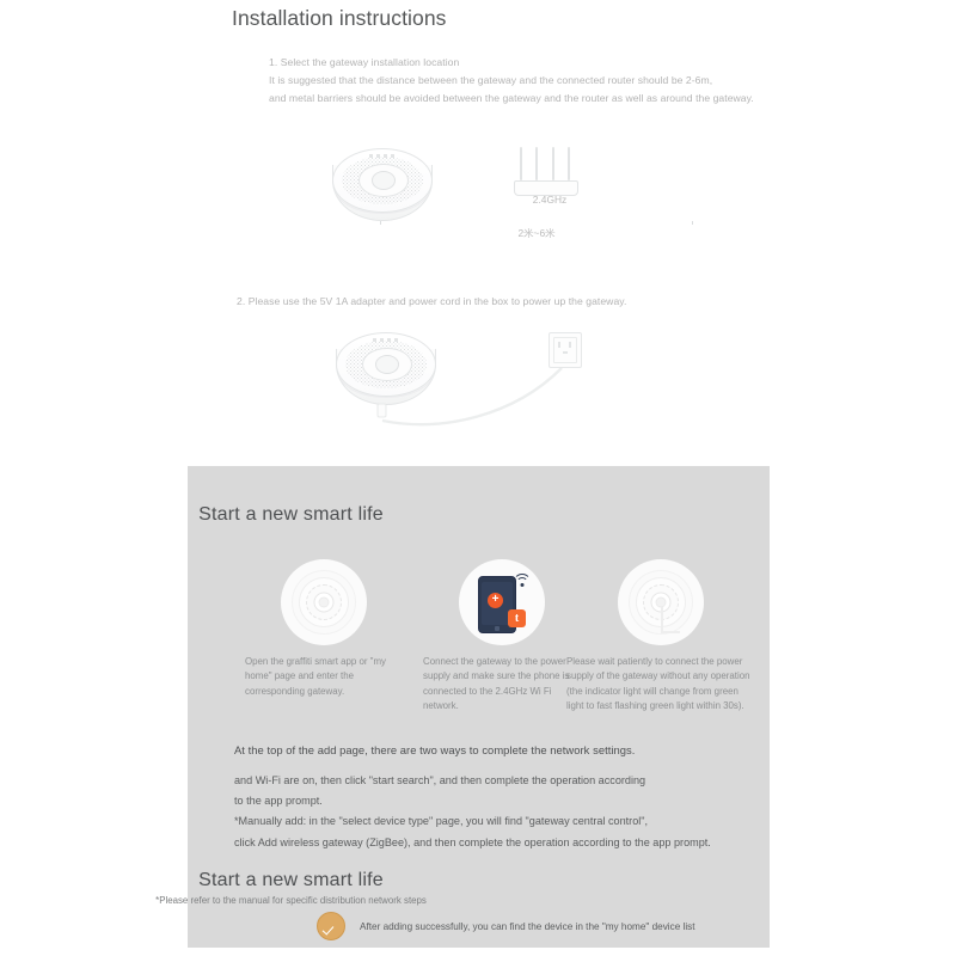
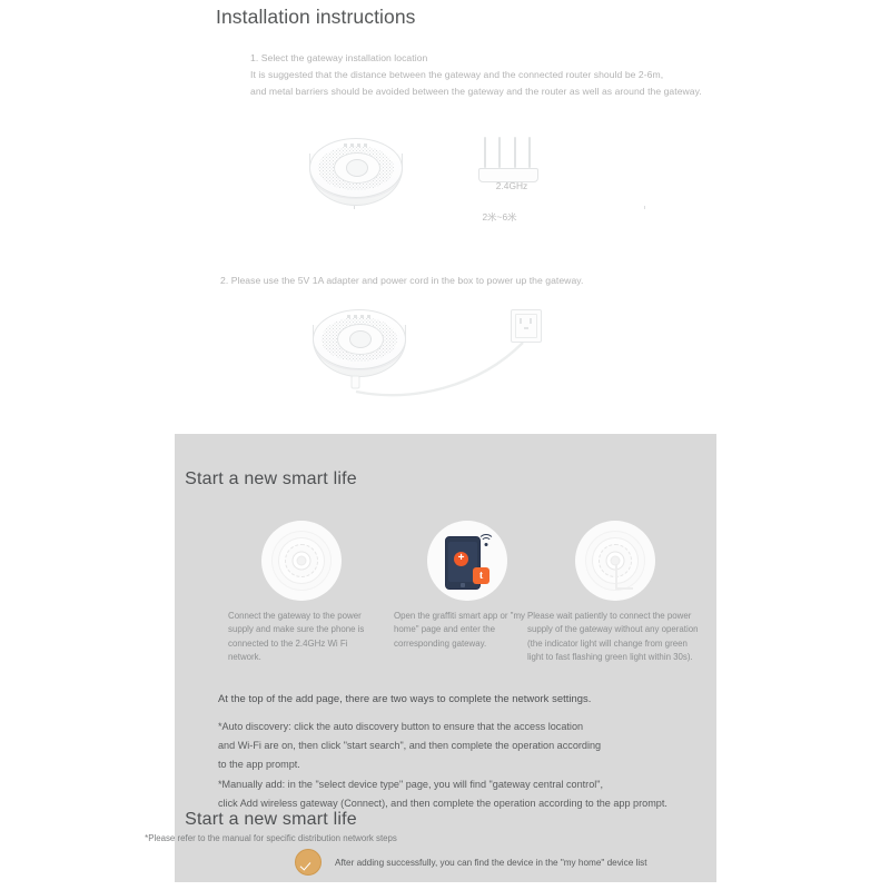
  Installation instructions
  1. Select the gateway installation location
  It is suggested that the distance between the gateway and the connected router should be 2-6m,
  and metal barriers should be avoided between the gateway and the router as well as around the gateway.
  2.4GHz
  2米~6米
  2. Please use the 5V 1A adapter and power cord in the box to power up the gateway.
  Start a new smart life
- Open the graffiti smart app or "my home" page and enter the corresponding gateway.
+ Connect the gateway to the power supply and make sure the phone is connected to the 2.4GHz Wi Fi network.
  +
  t
- Connect the gateway to the power supply and make sure the phone is connected to the 2.4GHz Wi Fi network.
+ Open the graffiti smart app or "my home" page and enter the corresponding gateway.
  Please wait patiently to connect the power supply of the gateway without any operation (the indicator light will change from green light to fast flashing green light within 30s).
  At the top of the add page, there are two ways to complete the network settings.
+ *Auto discovery: click the auto discovery button to ensure that the access location
  and Wi-Fi are on, then click "start search", and then complete the operation according
  to the app prompt.
  *Manually add: in the "select device type" page, you will find "gateway central control",
- click Add wireless gateway (ZigBee), and then complete the operation according to the app prompt.
+ click Add wireless gateway (Connect), and then complete the operation according to the app prompt.
  Start a new smart life
  *Please refer to the manual for specific distribution network steps
  After adding successfully, you can find the device in the "my home" device list
